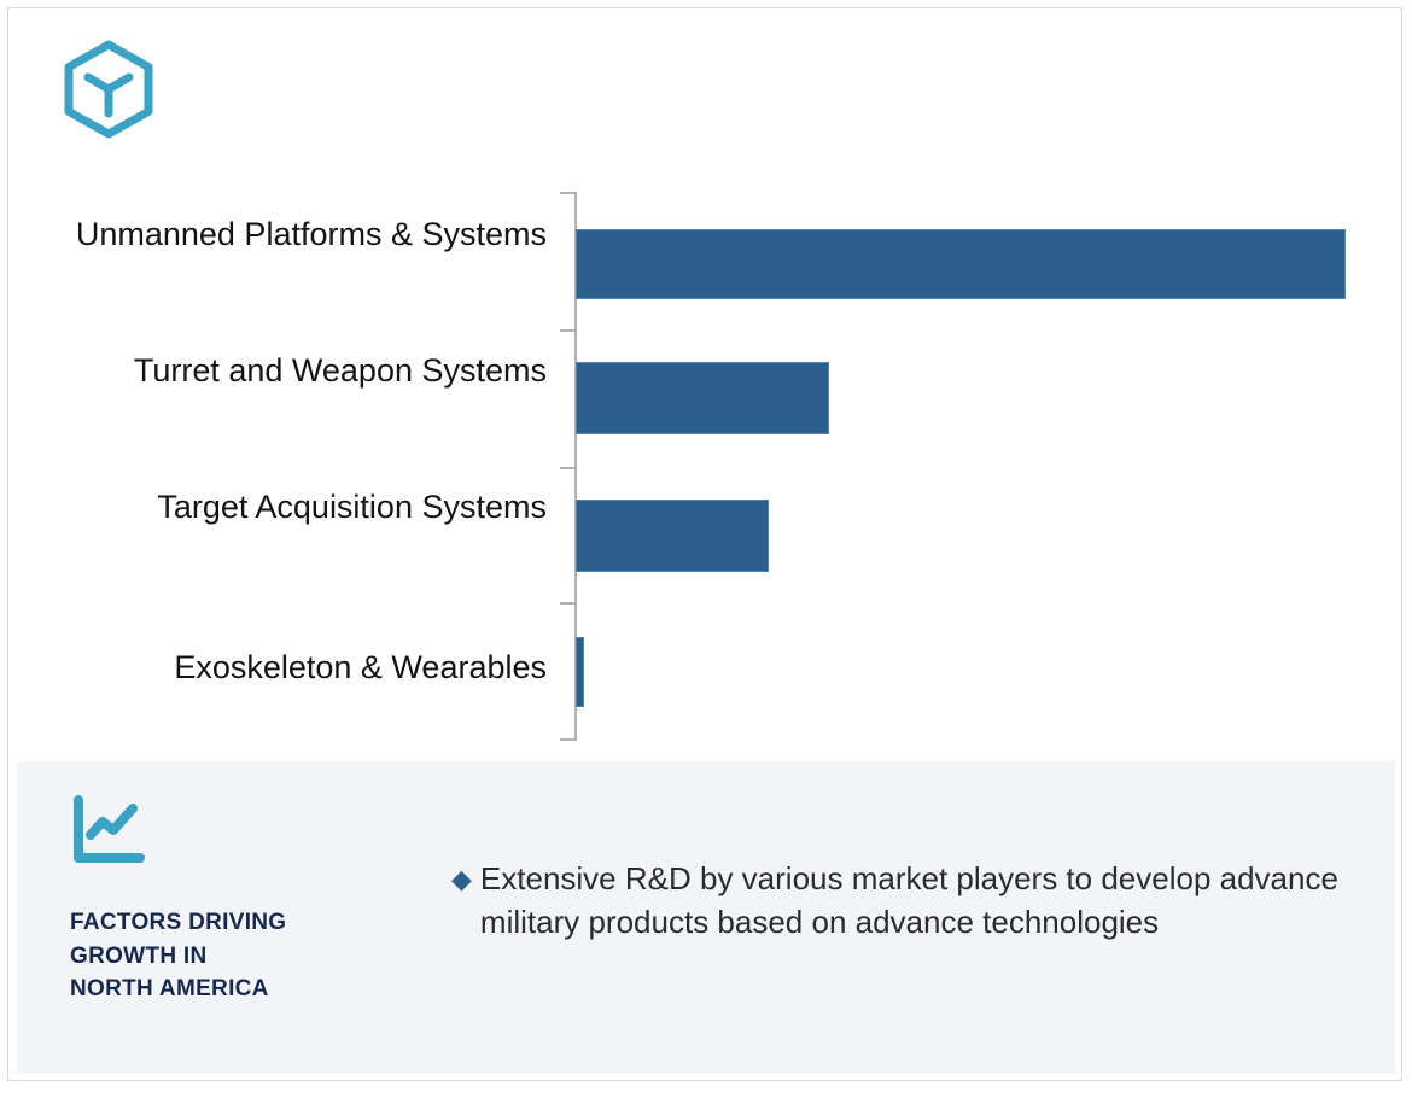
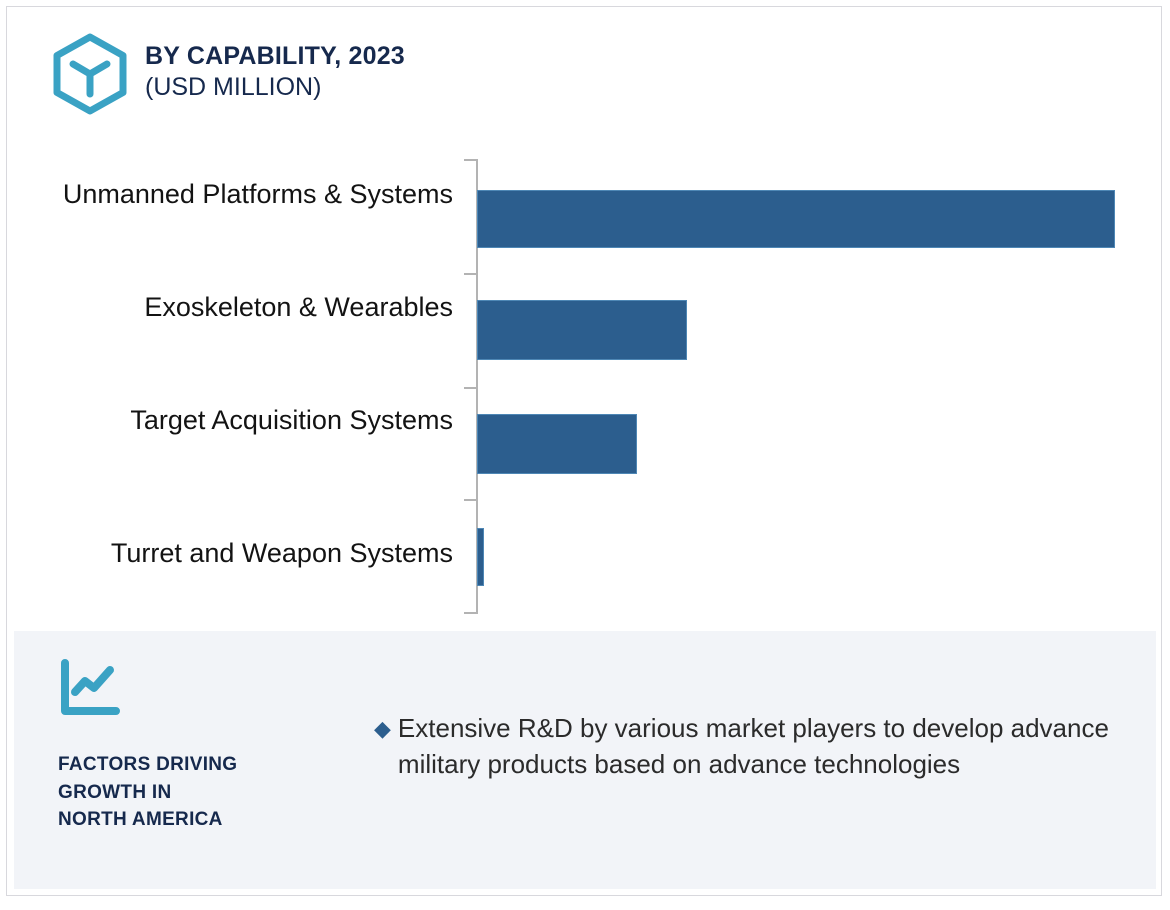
+ BY CAPABILITY, 2023
+ (USD MILLION)
  Unmanned Platforms & Systems
- Turret and Weapon Systems
+ Exoskeleton & Wearables
  Target Acquisition Systems
- Exoskeleton & Wearables
+ Turret and Weapon Systems
  FACTORS DRIVING
  GROWTH IN
  NORTH AMERICA
  ◆
  Extensive R&D by various market players to develop advance military products based on advance technologies
